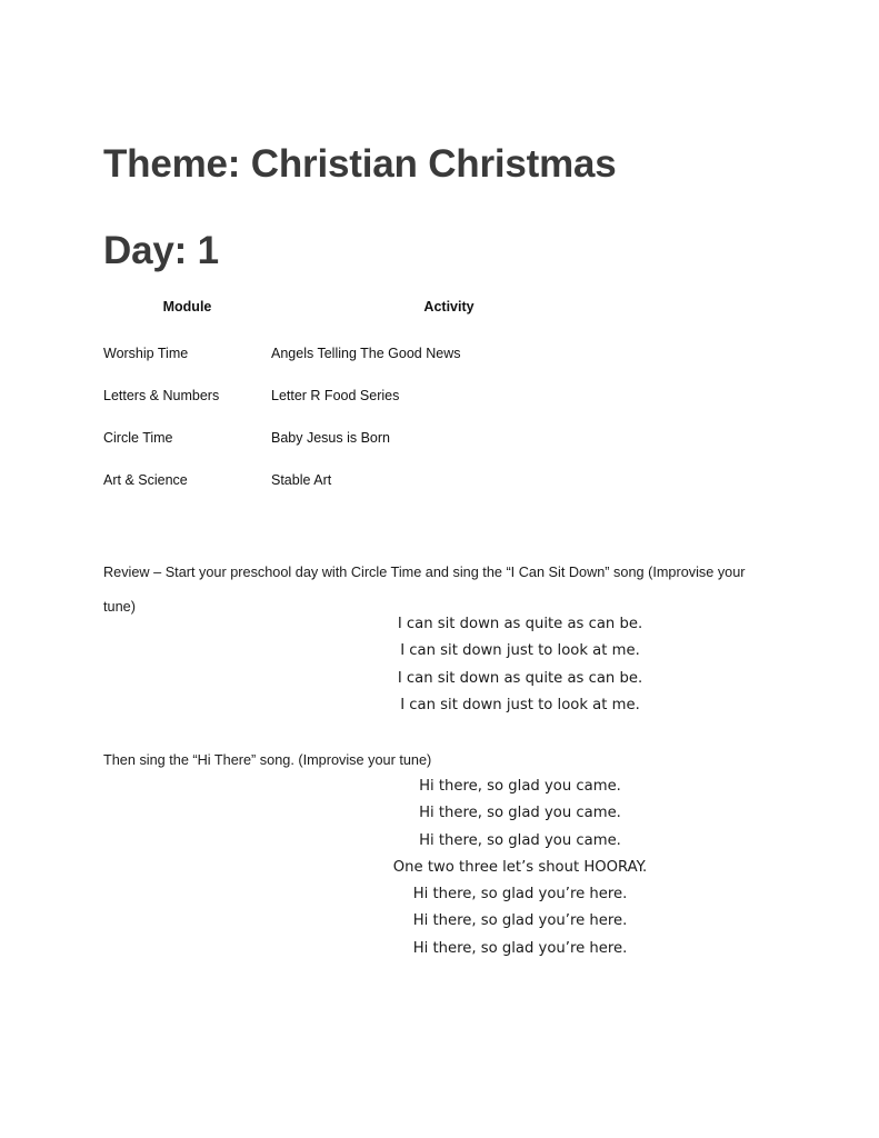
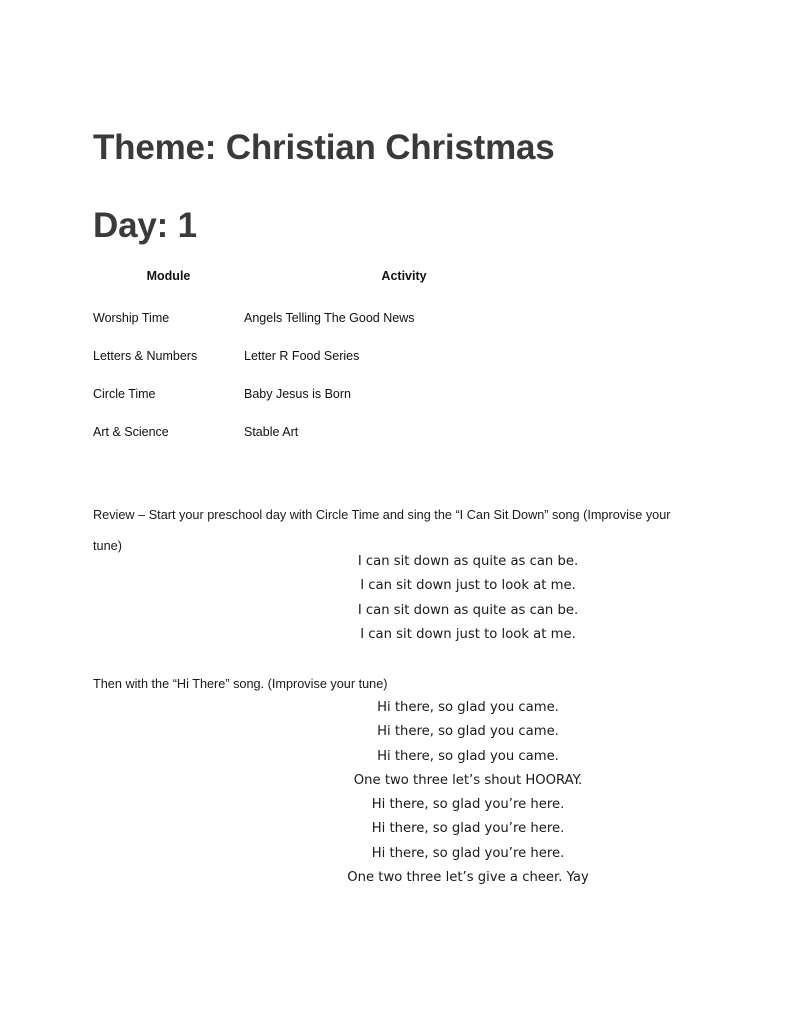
  Theme: Christian Christmas
  Day: 1
  Module	Activity
  Worship Time	Angels Telling The Good News
  Letters & Numbers	Letter R Food Series
  Circle Time	Baby Jesus is Born
  Art & Science	Stable Art
  Review – Start your preschool day with Circle Time and sing the “I Can Sit Down” song (Improvise your tune)
  I can sit down as quite as can be.
  I can sit down just to look at me.
  I can sit down as quite as can be.
  I can sit down just to look at me.
- Then sing the “Hi There” song. (Improvise your tune)
+ Then with the “Hi There” song. (Improvise your tune)
  Hi there, so glad you came.
  Hi there, so glad you came.
  Hi there, so glad you came.
  One two three let’s shout HOORAY.
  Hi there, so glad you’re here.
  Hi there, so glad you’re here.
  Hi there, so glad you’re here.
+ One two three let’s give a cheer. Yay
